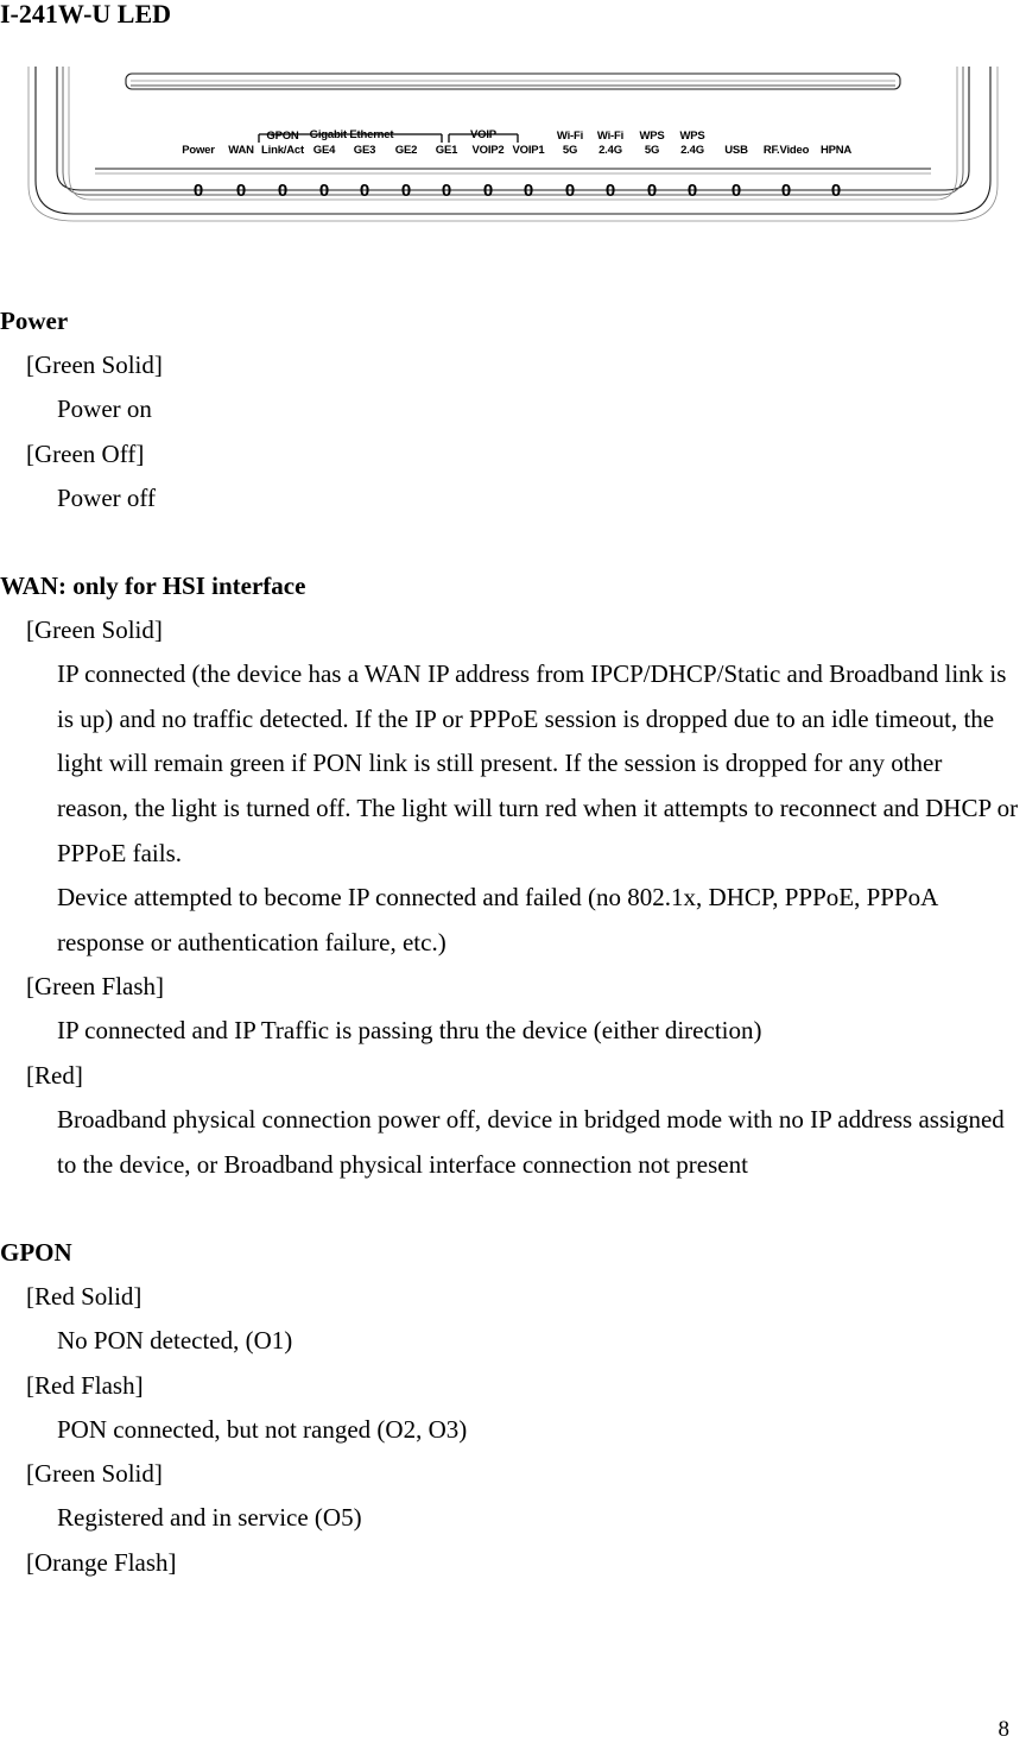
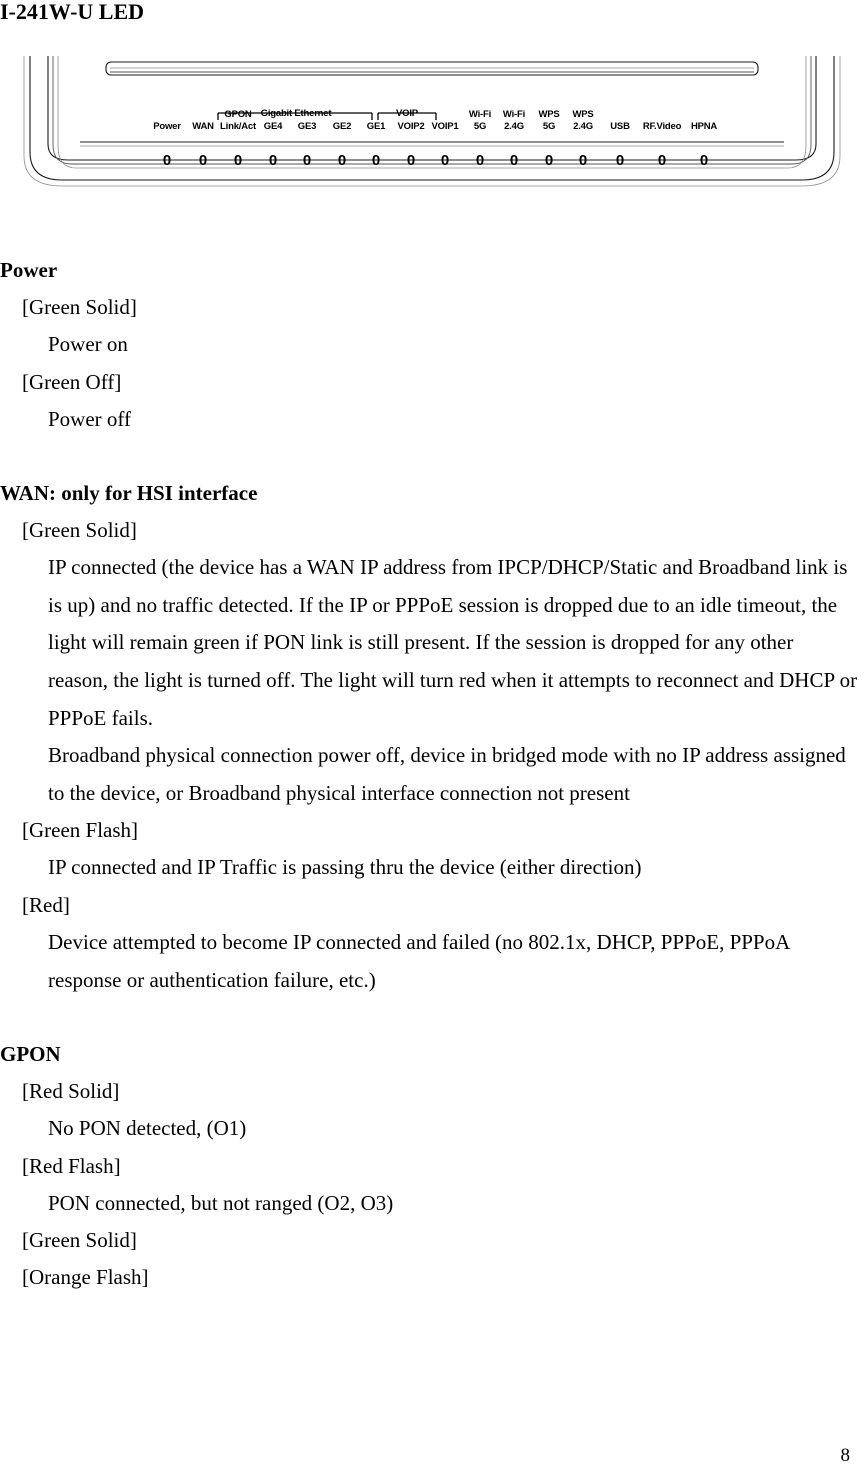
  I-241W-U LED
  Gigabit Ethernet
  VOIP
  Power
  WAN
  GPON
  Link/Act
  GE4
  GE3
  GE2
  GE1
  VOIP2
  VOIP1
  Wi-Fi
  5G
  Wi-Fi
  2.4G
  WPS
  5G
  WPS
  2.4G
  USB
  RF.Video
  HPNA
  0
  0
  0
  0
  0
  0
  0
  0
  0
  0
  0
  0
  0
  0
  0
  0
  Power
  [Green Solid]
  Power on
  [Green Off]
  Power off
  WAN: only for HSI interface
  [Green Solid]
  IP connected (the device has a WAN IP address from IPCP/DHCP/Static and Broadband link is is up) and no traffic detected. If the IP or PPPoE session is dropped due to an idle timeout, the light will remain green if PON link is still present. If the session is dropped for any other reason, the light is turned off. The light will turn red when it attempts to reconnect and DHCP or PPPoE fails.
- Device attempted to become IP connected and failed (no 802.1x, DHCP, PPPoE, PPPoA response or authentication failure, etc.)
+ Broadband physical connection power off, device in bridged mode with no IP address assigned to the device, or Broadband physical interface connection not present
  [Green Flash]
  IP connected and IP Traffic is passing thru the device (either direction)
  [Red]
- Broadband physical connection power off, device in bridged mode with no IP address assigned to the device, or Broadband physical interface connection not present
+ Device attempted to become IP connected and failed (no 802.1x, DHCP, PPPoE, PPPoA response or authentication failure, etc.)
  GPON
  [Red Solid]
  No PON detected, (O1)
  [Red Flash]
  PON connected, but not ranged (O2, O3)
  [Green Solid]
- Registered and in service (O5)
  [Orange Flash]
  8
